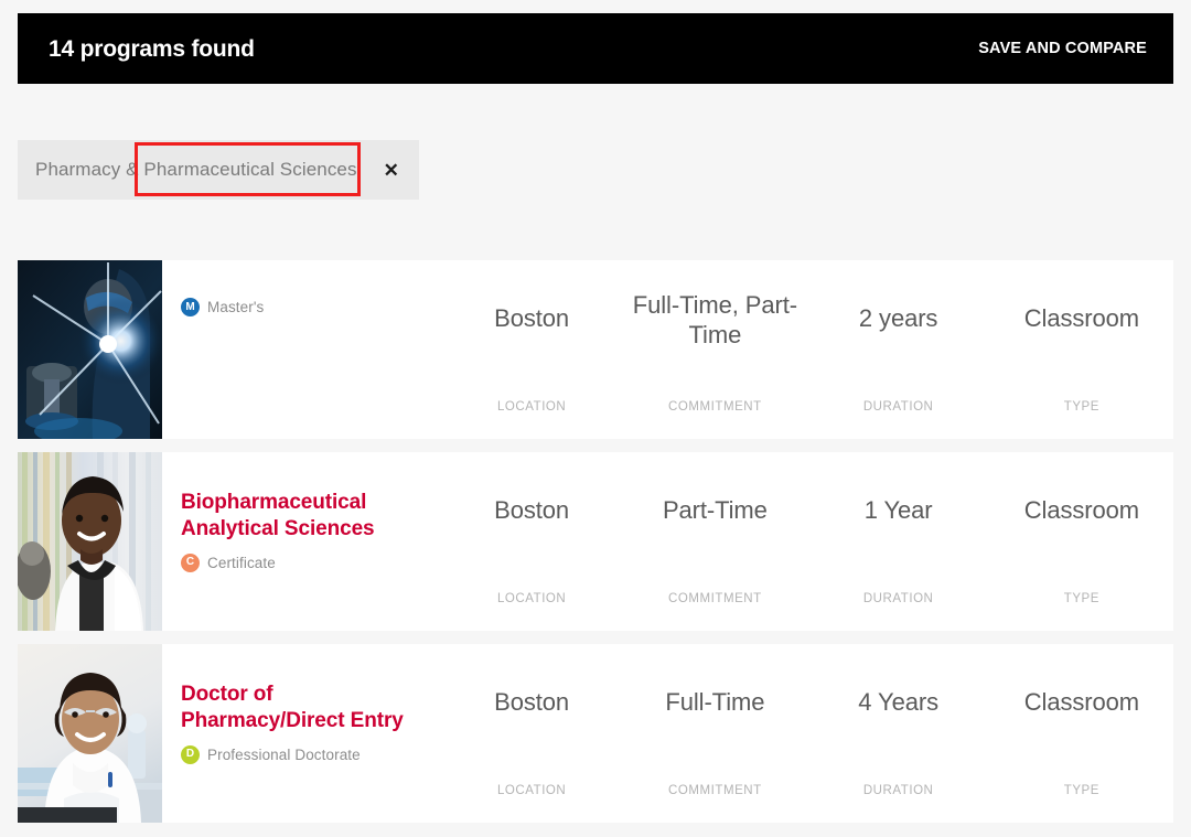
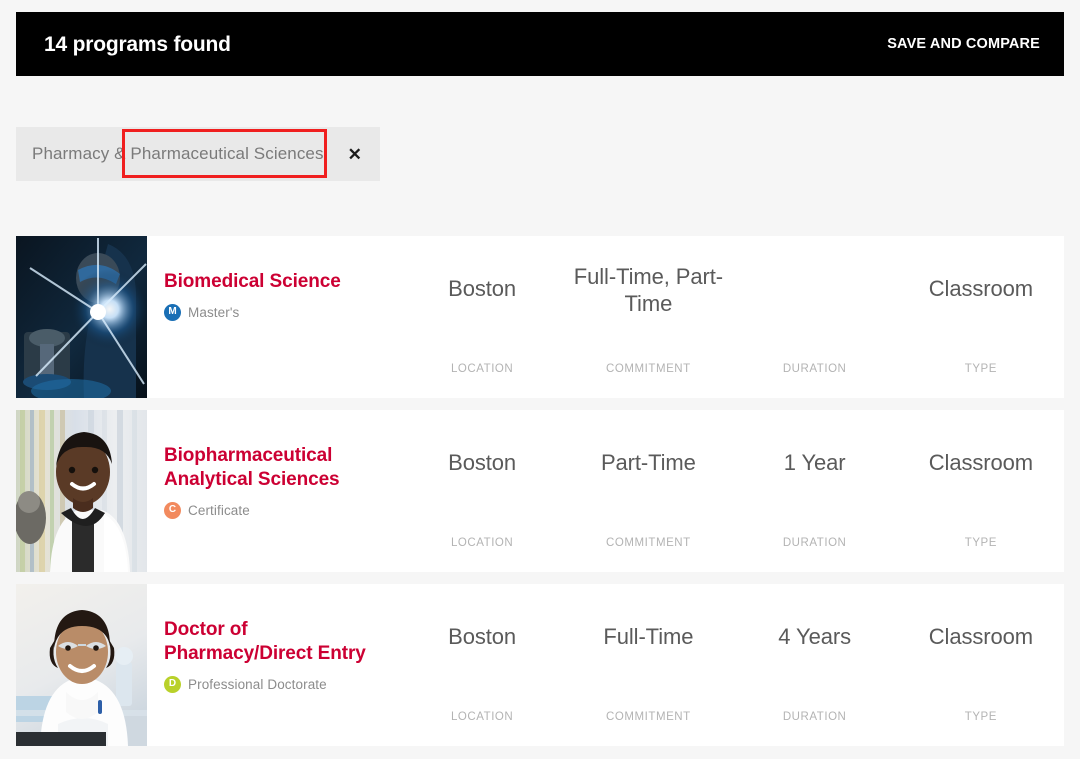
  14 programs found
  SAVE AND COMPARE
  Pharmacy & Pharmaceutical Sciences
  ✕
+ Biomedical Science
  M
  Master's
  Boston
  LOCATION
  Full-Time, Part-Time
  COMMITMENT
- 2 years
  DURATION
  Classroom
  TYPE
  Biopharmaceutical Analytical Sciences
  C
  Certificate
  Boston
  LOCATION
  Part-Time
  COMMITMENT
  1 Year
  DURATION
  Classroom
  TYPE
  Doctor of Pharmacy/Direct Entry
  D
  Professional Doctorate
  Boston
  LOCATION
  Full-Time
  COMMITMENT
  4 Years
  DURATION
  Classroom
  TYPE
